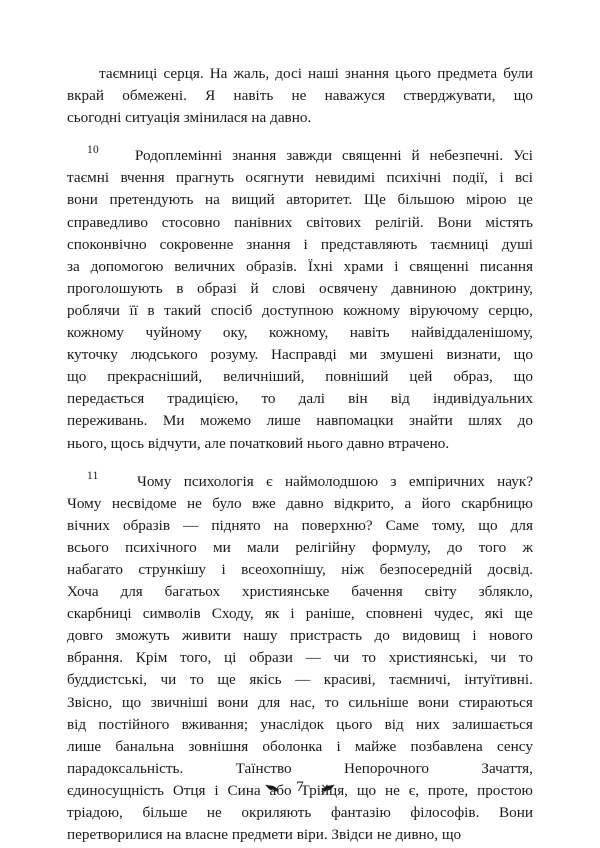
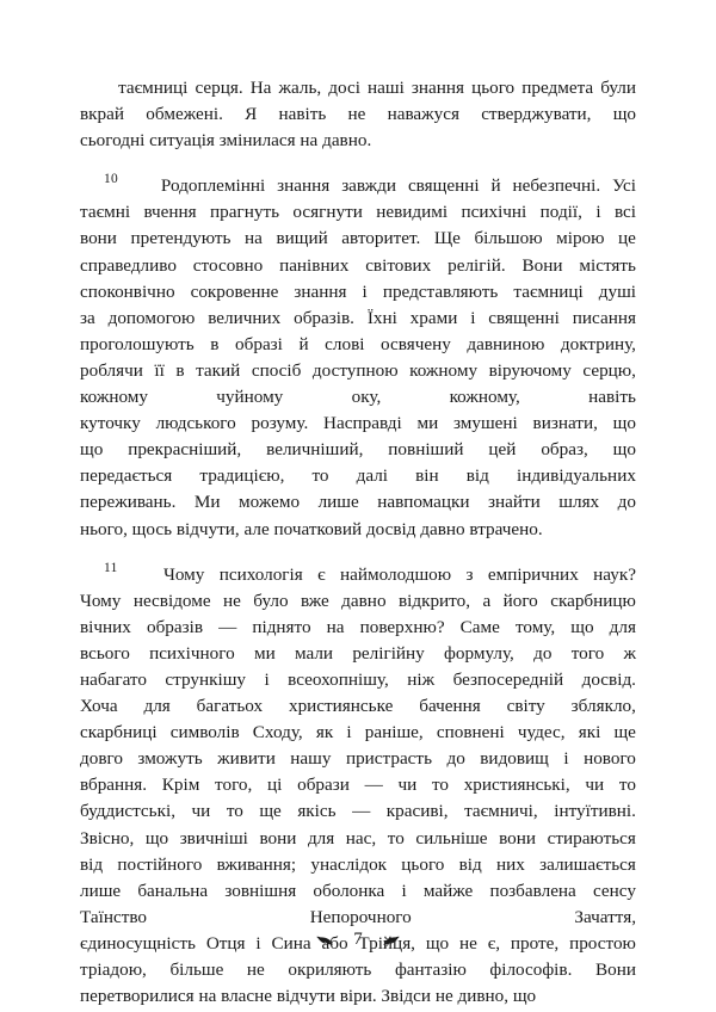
  таємниці
  серця.
  На
  жаль,
  досі
  наші
  знання
  цього
  предмета
  були
  вкрай
  обмежені.
  Я
  навіть
  не
  наважуся
  стверджувати,
  що
  сьогодні ситуація змінилася на давно.
  10
  Родоплемінні
  знання
  завжди
  священні
  й
  небезпечні.
  Усі
  таємні
  вчення
  прагнуть
  осягнути
  невидимі
  психічні
  події,
  і
  всі
  вони
  претендують
  на
  вищий
  авторитет.
  Ще
  більшою
  мірою
  це
  справедливо
  стосовно
  панівних
  світових
  релігій.
  Вони
  містять
  споконвічно
  сокровенне
  знання
  і
  представляють
  таємниці
  душі
  за
  допомогою
  величних
  образів.
  Їхні
  храми
  і
  священні
  писання
  проголошують
  в
  образі
  й
  слові
  освячену
  давниною
  доктрину,
  роблячи
  її
  в
  такий
  спосіб
  доступною
  кожному
  віруючому
  серцю,
  кожному
  чуйному
  оку,
  кожному,
  навіть
- найвіддаленішому,
  куточку
  людського
  розуму.
  Насправді
  ми
  змушені
  визнати,
  що
  що
  прекрасніший,
  величніший,
  повніший
  цей
  образ,
  що
  передається
  традицією,
  то
  далі
  він
  від
  індивідуальних
  переживань.
  Ми
  можемо
  лише
  навпомацки
  знайти
  шлях
  до
- нього, щось відчути, але початковий нього давно втрачено.
+ нього, щось відчути, але початковий досвід давно втрачено.
  11
  Чому
  психологія
  є
  наймолодшою
  з
  емпіричних
  наук?
  Чому
  несвідоме
  не
  було
  вже
  давно
  відкрито,
  а
  його
  скарбницю
  вічних
  образів
  —
  піднято
  на
  поверхню?
  Саме
  тому,
  що
  для
  всього
  психічного
  ми
  мали
  релігійну
  формулу,
  до
  того
  ж
  набагато
  стрункішу
  і
  всеохопнішу,
  ніж
  безпосередній
  досвід.
  Хоча
  для
  багатьох
  християнське
  бачення
  світу
  зблякло,
  скарбниці
  символів
  Сходу,
  як
  і
  раніше,
  сповнені
  чудес,
  які
  ще
  довго
  зможуть
  живити
  нашу
  пристрасть
  до
  видовищ
  і
  нового
  вбрання.
  Крім
  того,
  ці
  образи
  —
  чи
  то
  християнські,
  чи
  то
  буддистські,
  чи
  то
  ще
  якісь
  —
  красиві,
  таємничі,
  інтуїтивні.
  Звісно,
  що
  звичніші
  вони
  для
  нас,
  то
  сильніше
  вони
  стираються
  від
  постійного
  вживання;
  унаслідок
  цього
  від
  них
  залишається
  лише
  банальна
  зовнішня
  оболонка
  і
  майже
  позбавлена
  сенсу
- парадоксальність.
  Таїнство
  Непорочного
  Зачаття,
  єдиносущність
  Отця
  і
  Сина
  або
  Тріця,
  що
  не
  є,
  проте,
  простою
  тріадою,
  більше
  не
  окриляють
  фантазію
  філософів.
  Вони
- перетворилися на власне предмети віри. Звідси не дивно, що
+ перетворилися на власне відчути віри. Звідси не дивно, що
  7
